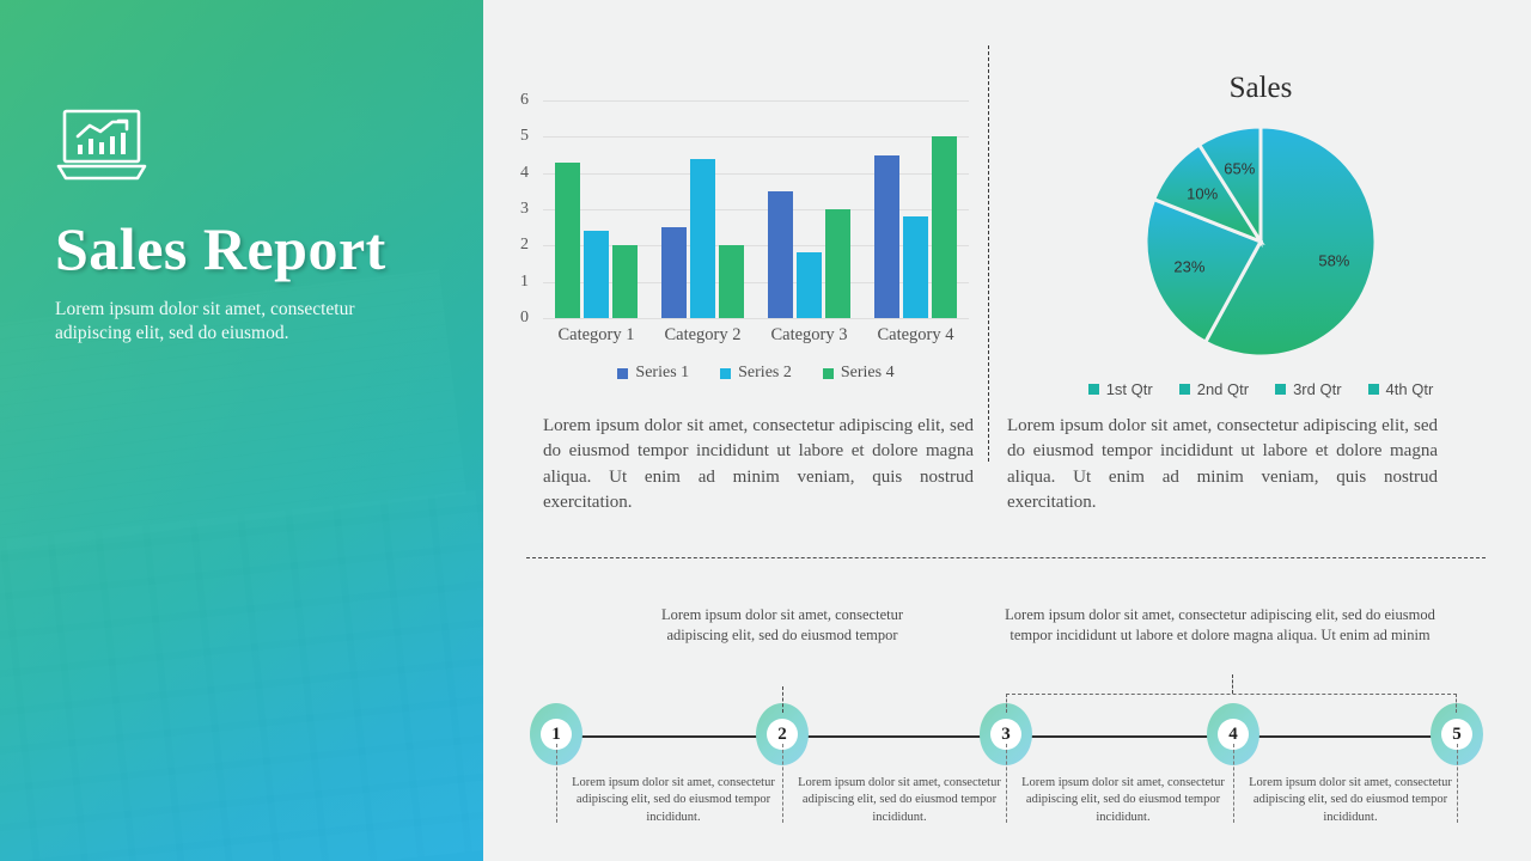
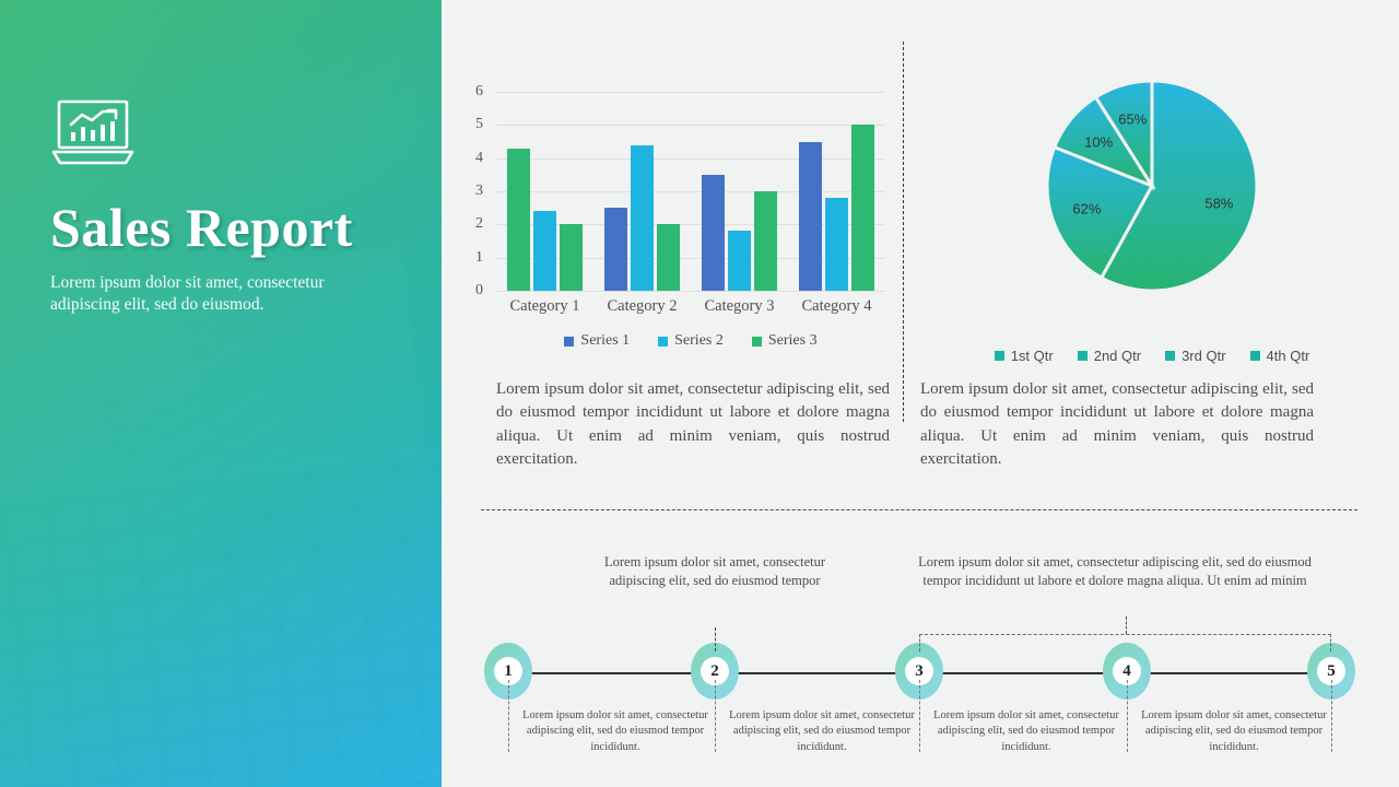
  Sales Report
  Lorem ipsum dolor sit amet, consectetur adipiscing elit, sed do eiusmod.
  0
  1
  2
  3
  4
  5
  6
  Category 1
  Category 2
  Category 3
  Category 4
  Series 1
  Series 2
- Series 4
+ Series 3
- Sales
  58%
- 23%
+ 62%
  10%
  65%
  1st Qtr
  2nd Qtr
  3rd Qtr
  4th Qtr
  Lorem ipsum dolor sit amet, consectetur adipiscing elit, sed do eiusmod tempor incididunt ut labore et dolore magna aliqua. Ut enim ad minim veniam, quis nostrud exercitation.
  Lorem ipsum dolor sit amet, consectetur adipiscing elit, sed do eiusmod tempor incididunt ut labore et dolore magna aliqua. Ut enim ad minim veniam, quis nostrud exercitation.
  1
  Lorem ipsum dolor sit amet, consectetur adipiscing elit, sed do eiusmod tempor incididunt.
  2
  Lorem ipsum dolor sit amet, consectetur adipiscing elit, sed do eiusmod tempor incididunt.
  3
  Lorem ipsum dolor sit amet, consectetur adipiscing elit, sed do eiusmod tempor incididunt.
  4
  Lorem ipsum dolor sit amet, consectetur adipiscing elit, sed do eiusmod tempor incididunt.
  5
  Lorem ipsum dolor sit amet, consectetur adipiscing elit, sed do eiusmod tempor
  Lorem ipsum dolor sit amet, consectetur adipiscing elit, sed do eiusmod tempor incididunt ut labore et dolore magna aliqua. Ut enim ad minim
